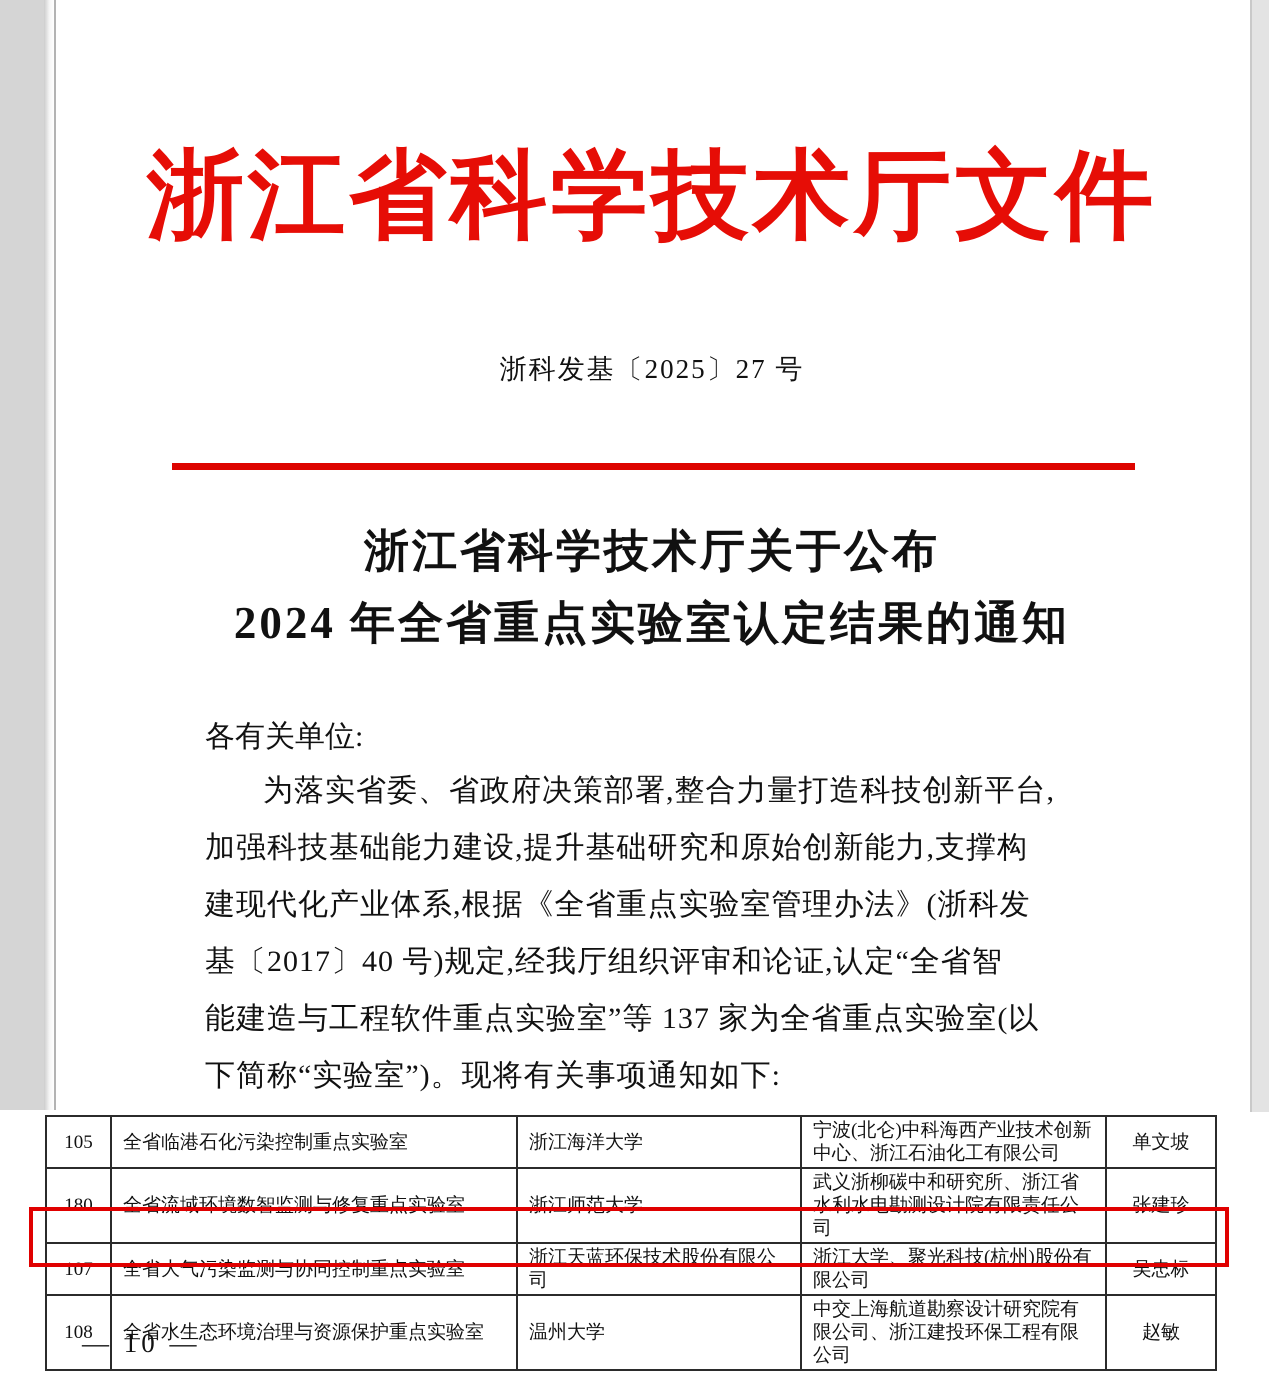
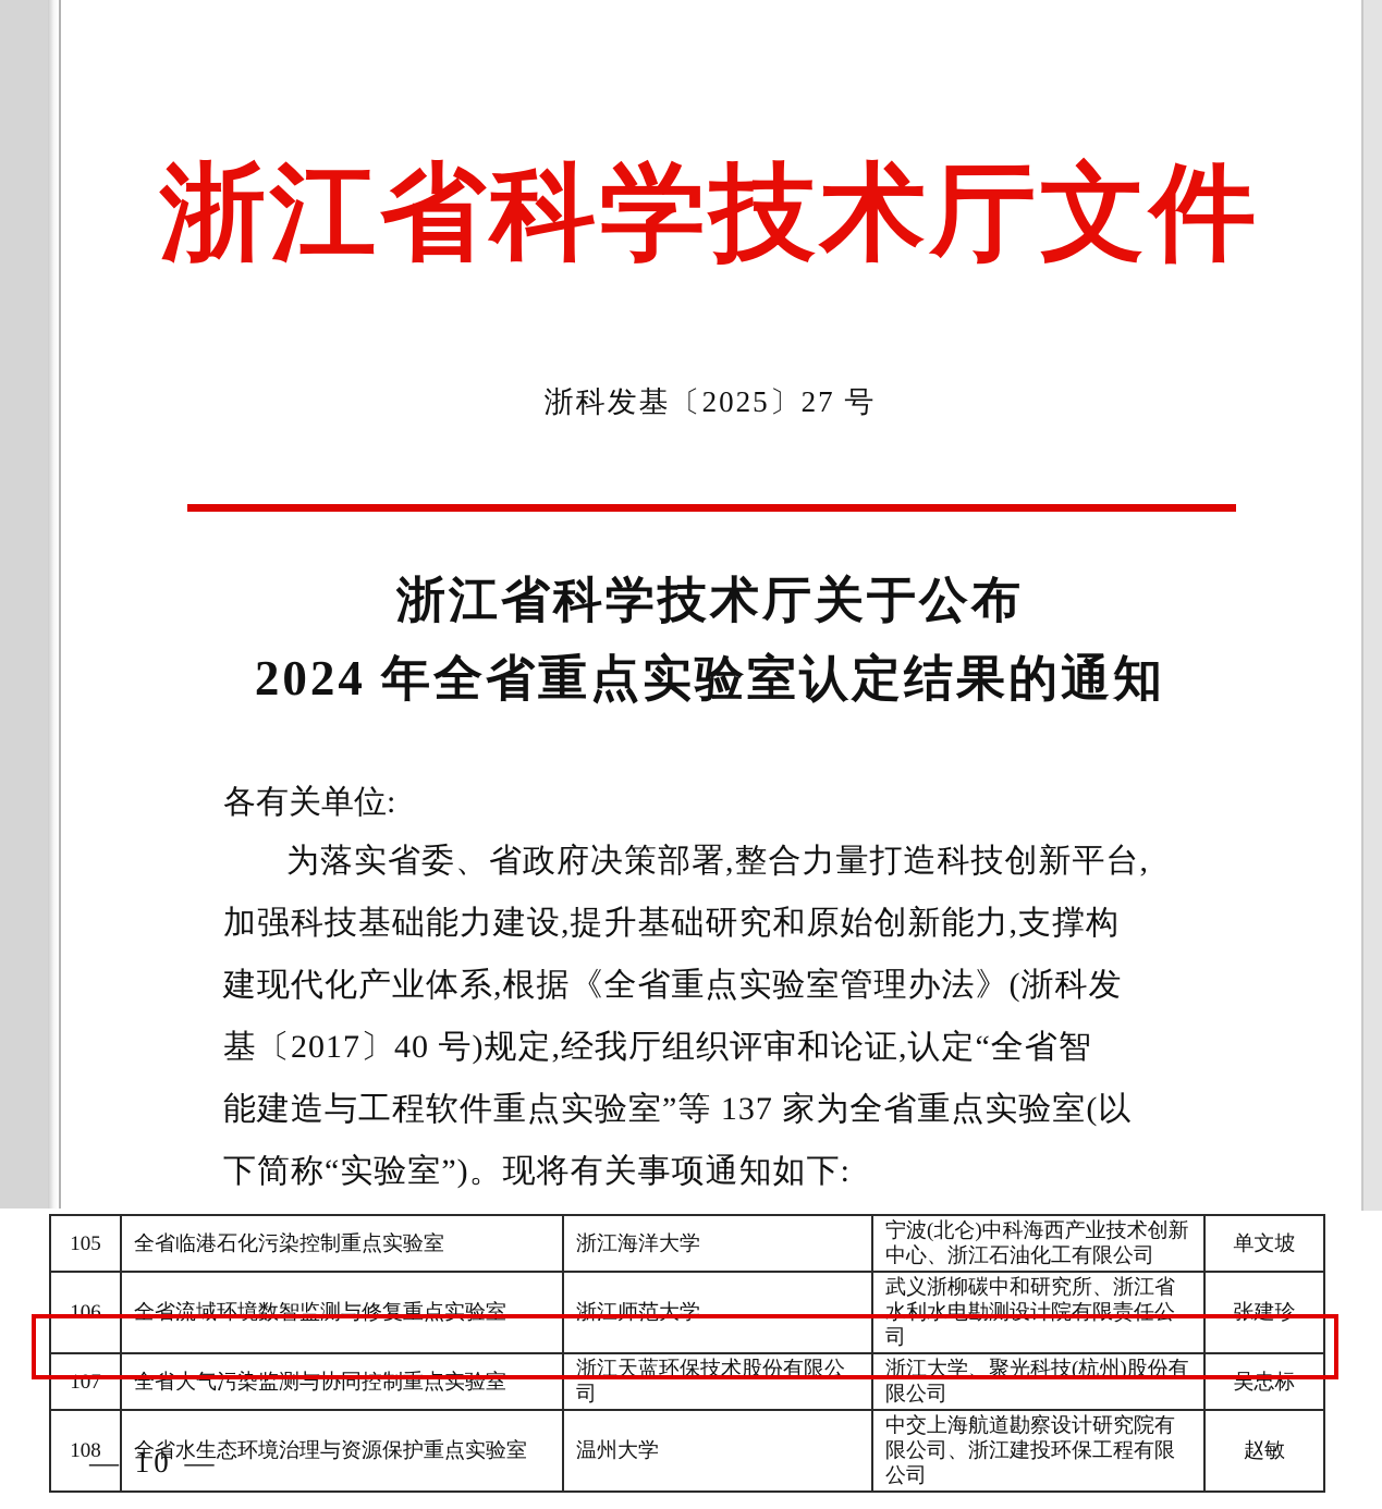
  浙江省科学技术厅文件
  浙科发基〔2025〕27 号
  浙江省科学技术厅关于公布
  2024 年全省重点实验室认定结果的通知
  各有关单位:
  为落实省委、省政府决策部署,整合力量打造科技创新平台,
  加强科技基础能力建设,提升基础研究和原始创新能力,支撑构
  建现代化产业体系,根据《全省重点实验室管理办法》(浙科发
  基〔2017〕40 号)规定,经我厅组织评审和论证,认定“全省智
  能建造与工程软件重点实验室”等 137 家为全省重点实验室(以
  下简称“实验室”)。现将有关事项通知如下:
  105	全省临港石化污染控制重点实验室	浙江海洋大学	宁波(北仑)中科海西产业技术创新中心、浙江石油化工有限公司	单文坡
- 180	全省流域环境数智监测与修复重点实验室	浙江师范大学	武义浙柳碳中和研究所、浙江省水利水电勘测设计院有限责任公司	张建珍
+ 106	全省流域环境数智监测与修复重点实验室	浙江师范大学	武义浙柳碳中和研究所、浙江省水利水电勘测设计院有限责任公司	张建珍
  107	全省大气污染监测与协同控制重点实验室	浙江天蓝环保技术股份有限公司	浙江大学、聚光科技(杭州)股份有限公司	吴忠标
  108	全省水生态环境治理与资源保护重点实验室	温州大学	中交上海航道勘察设计研究院有限公司、浙江建投环保工程有限公司	赵敏
  — 10 —
